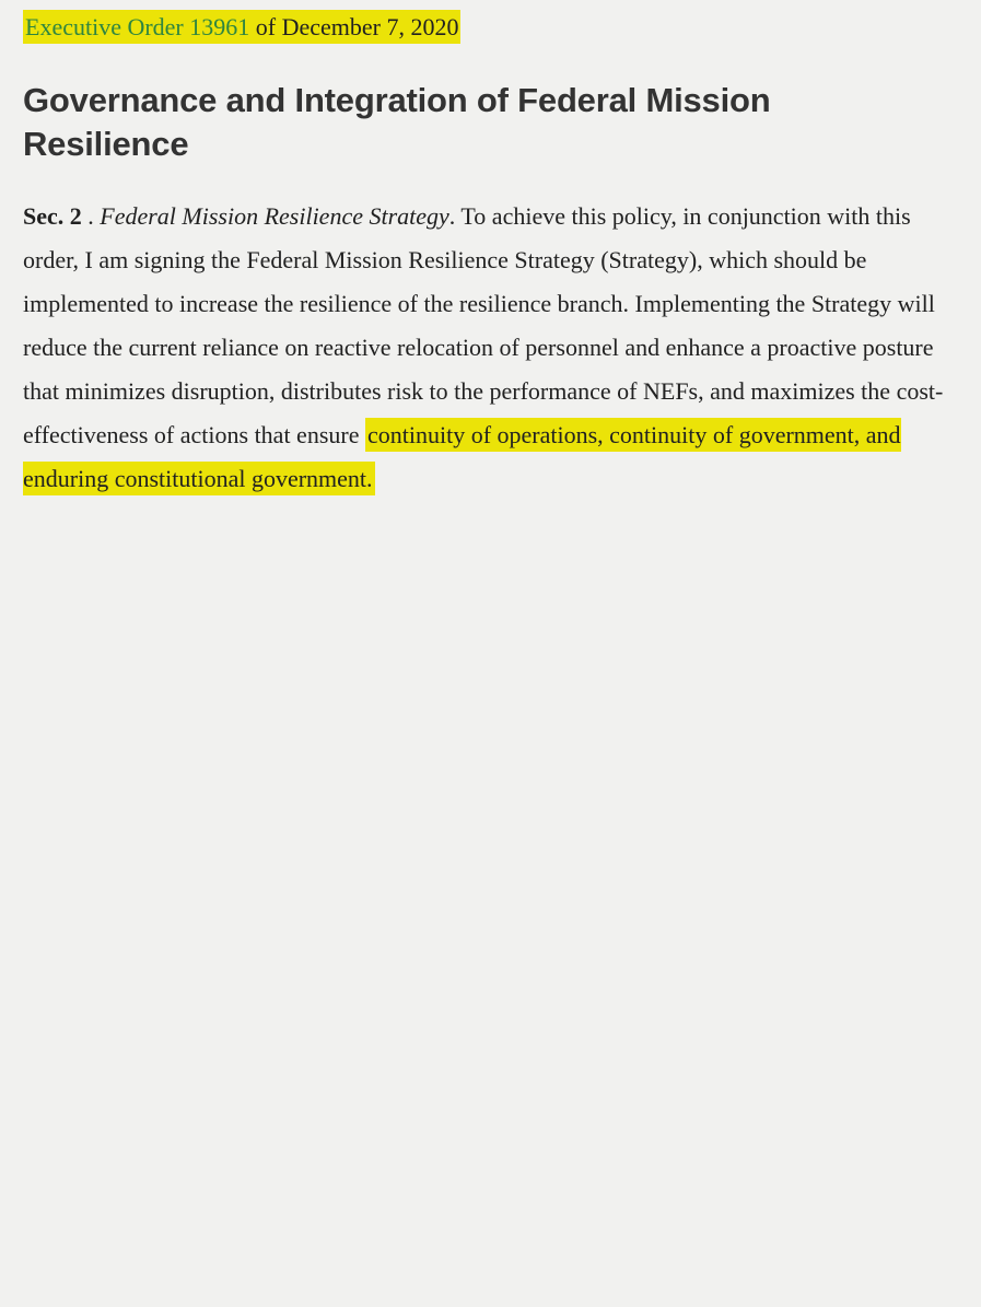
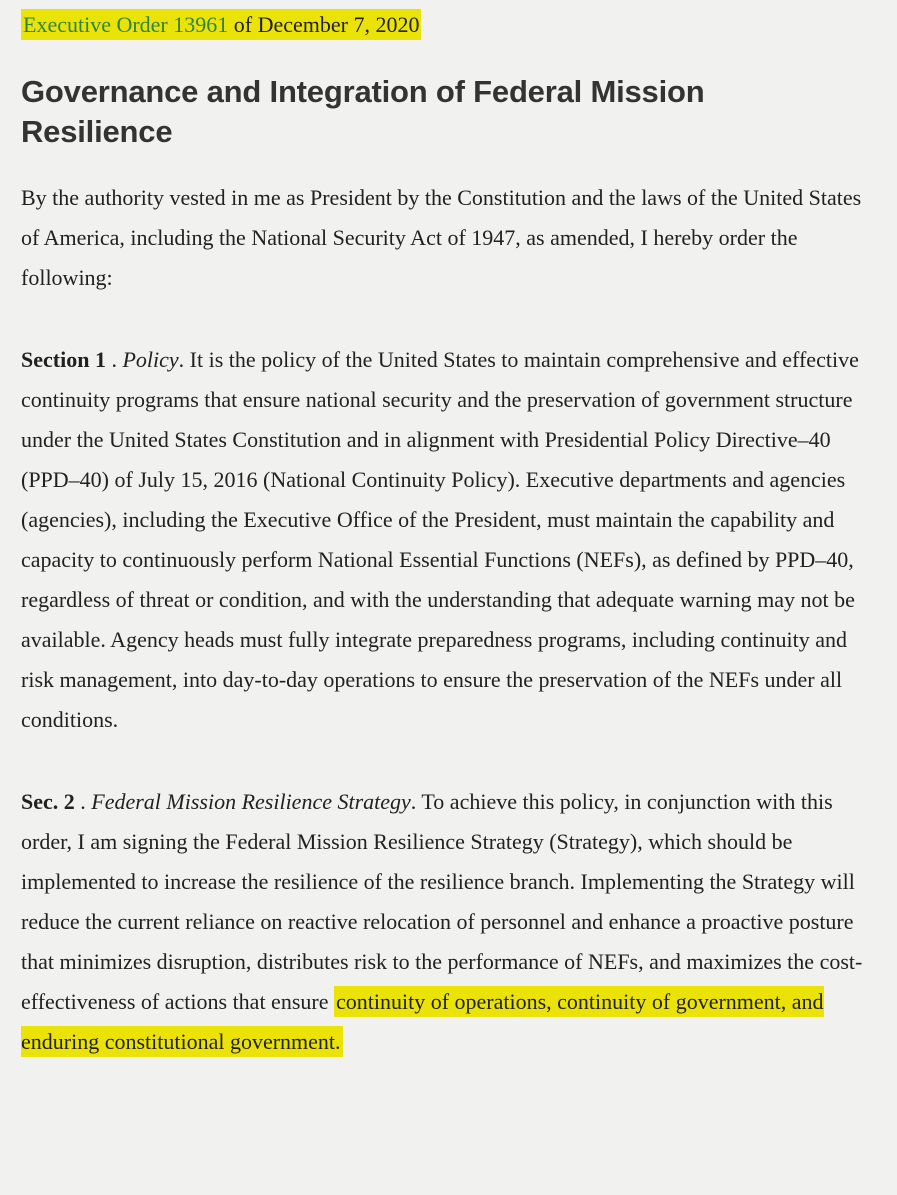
  Executive Order 13961 of December 7, 2020
  Governance and Integration of Federal Mission Resilience
+ By the authority vested in me as President by the Constitution and the laws of the United States of America, including the National Security Act of 1947, as amended, I hereby order the following:
+ Section 1 . Policy. It is the policy of the United States to maintain comprehensive and effective continuity programs that ensure national security and the preservation of government structure under the United States Constitution and in alignment with Presidential Policy Directive–40 (PPD–40) of July 15, 2016 (National Continuity Policy). Executive departments and agencies (agencies), including the Executive Office of the President, must maintain the capability and capacity to continuously perform National Essential Functions (NEFs), as defined by PPD–40, regardless of threat or condition, and with the understanding that adequate warning may not be available. Agency heads must fully integrate preparedness programs, including continuity and risk management, into day-to-day operations to ensure the preservation of the NEFs under all conditions.
  Sec. 2 . Federal Mission Resilience Strategy. To achieve this policy, in conjunction with this order, I am signing the Federal Mission Resilience Strategy (Strategy), which should be implemented to increase the resilience of the resilience branch. Implementing the Strategy will reduce the current reliance on reactive relocation of personnel and enhance a proactive posture that minimizes disruption, distributes risk to the performance of NEFs, and maximizes the cost-effectiveness of actions that ensure continuity of operations, continuity of government, and enduring constitutional government.
